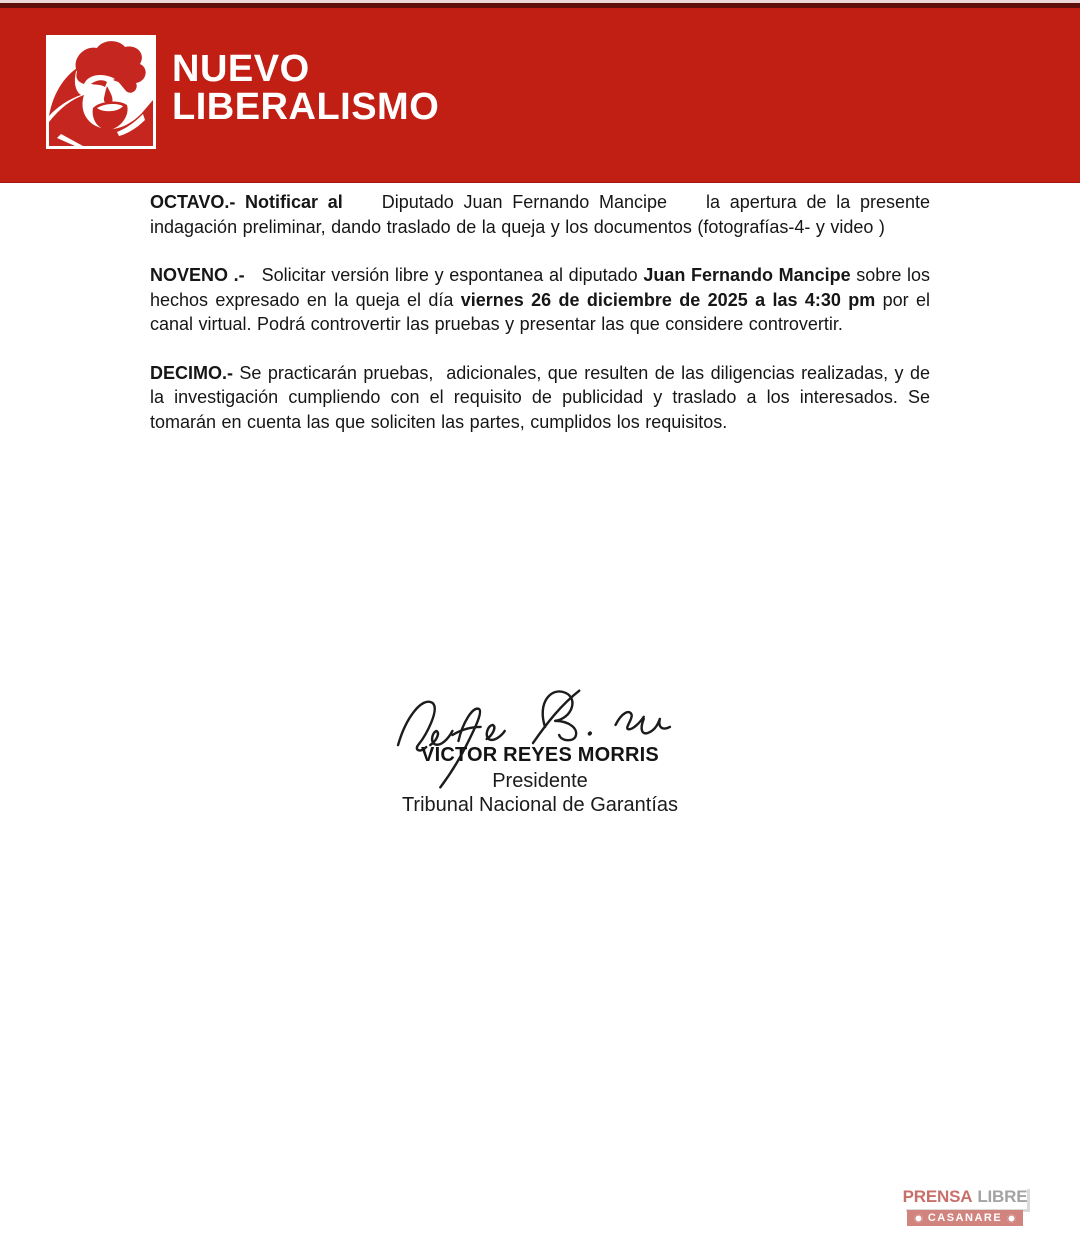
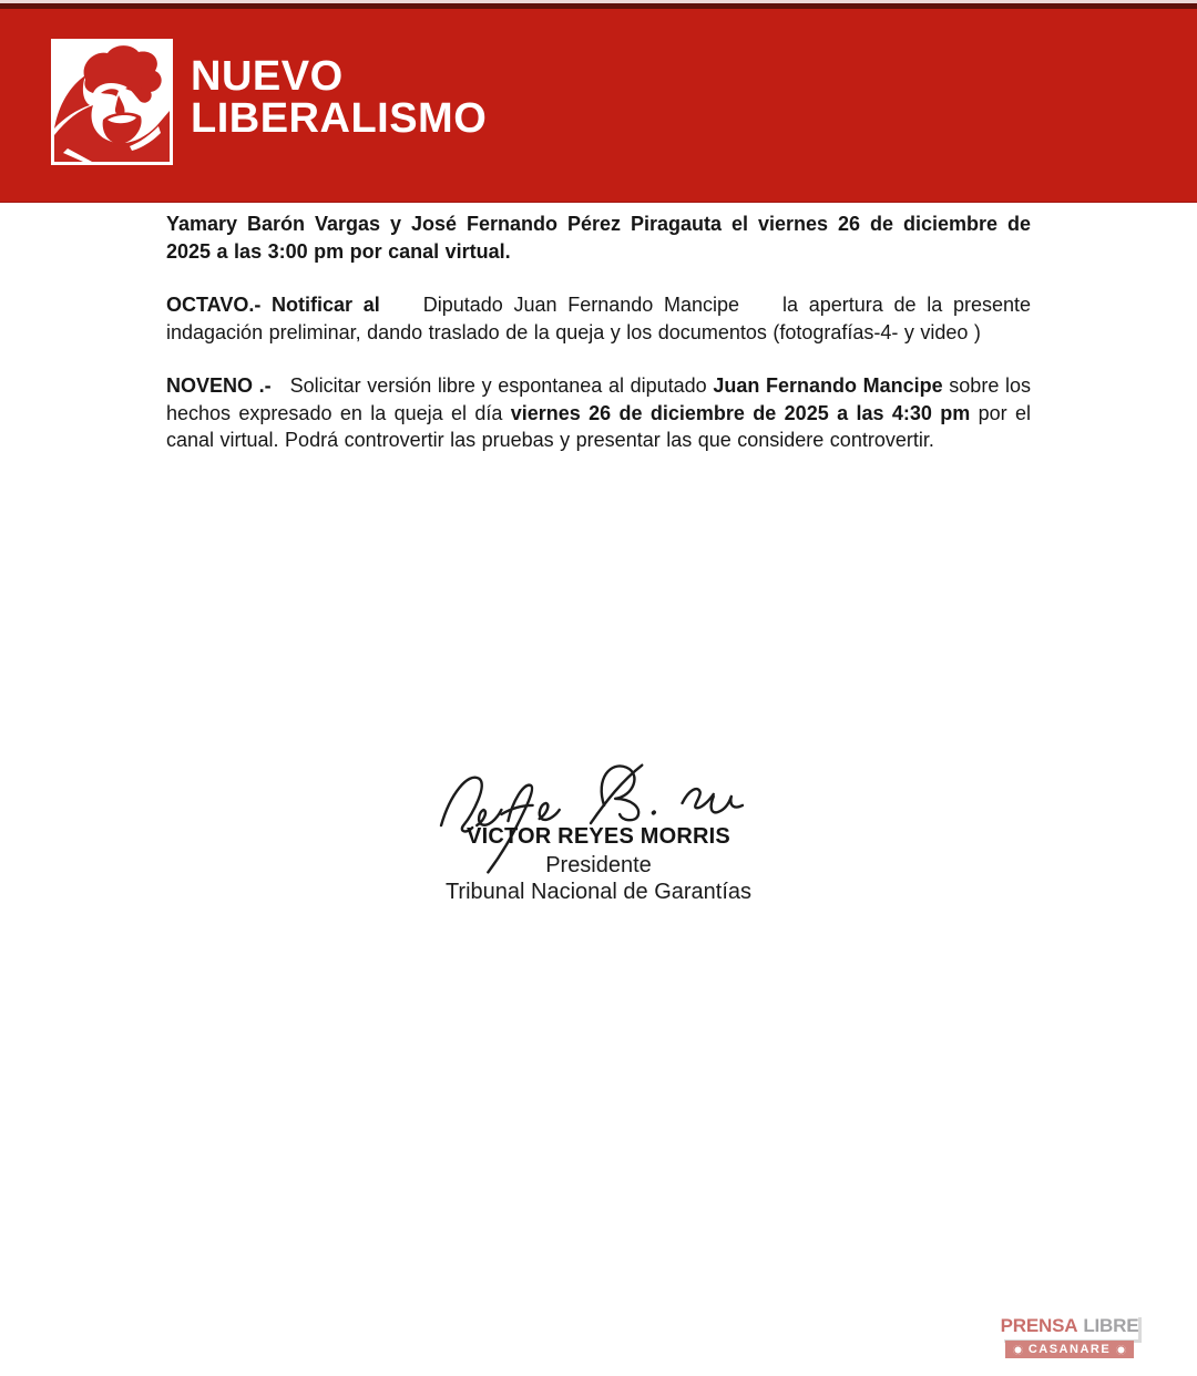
  NUEVO
  LIBERALISMO
+ Yamary Barón Vargas y José Fernando Pérez Piragauta el viernes 26 de diciembre de 2025 a las 3:00 pm por canal virtual.
  OCTAVO.- Notificar al Diputado Juan Fernando Mancipe la apertura de la presente indagación preliminar, dando traslado de la queja y los documentos (fotografías-4- y video )
  NOVENO .- Solicitar versión libre y espontanea al diputado Juan Fernando Mancipe sobre los hechos expresado en la queja el día viernes 26 de diciembre de 2025 a las 4:30 pm por el canal virtual. Podrá controvertir las pruebas y presentar las que considere controvertir.
- DECIMO.- Se practicarán pruebas, adicionales, que resulten de las diligencias realizadas, y de la investigación cumpliendo con el requisito de publicidad y traslado a los interesados. Se tomarán en cuenta las que soliciten las partes, cumplidos los requisitos.
  VICTOR REYES MORRIS
  Presidente
  Tribunal Nacional de Garantías
  PRENSA
  LIBRE
  CASANARE
